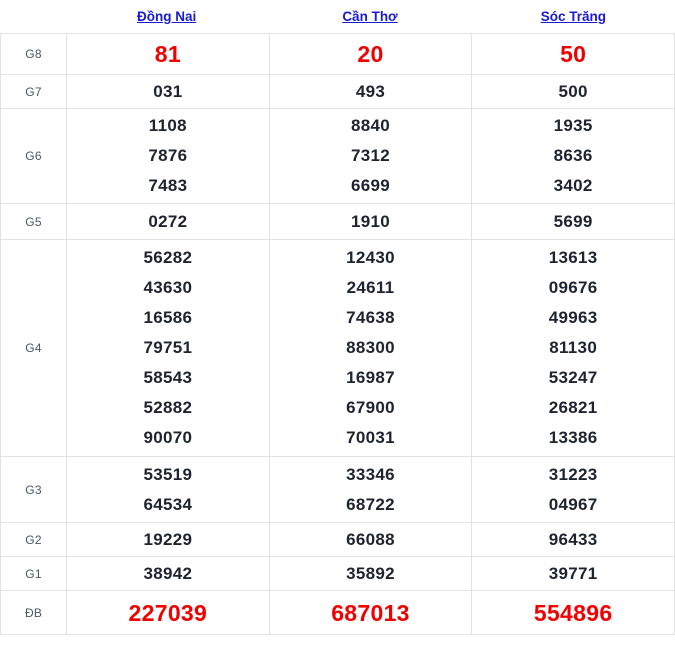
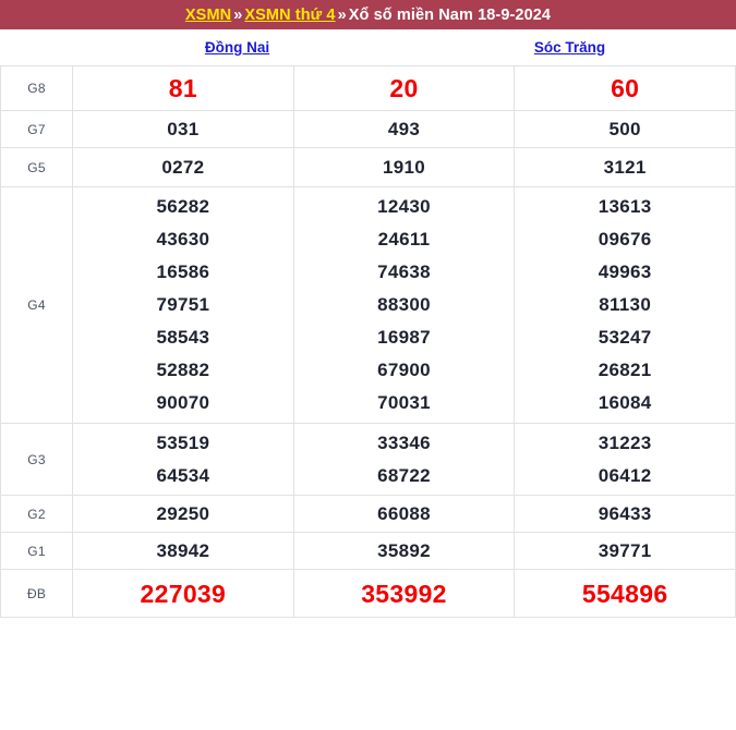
+ XSMN » XSMN thứ 4 » Xổ số miền Nam 18-9-2024
  Đồng Nai
- Cần Thơ
  Sóc Trăng
- G8	81	20	50
+ G8	81	20	60
  G7	031	493	500
- G6	1108 7876 7483	8840 7312 6699	1935 8636 3402
- G5	0272	1910	5699
+ G5	0272	1910	3121
- G4	56282 43630 16586 79751 58543 52882 90070	12430 24611 74638 88300 16987 67900 70031	13613 09676 49963 81130 53247 26821 13386
+ G4	56282 43630 16586 79751 58543 52882 90070	12430 24611 74638 88300 16987 67900 70031	13613 09676 49963 81130 53247 26821 16084
- G3	53519 64534	33346 68722	31223 04967
+ G3	53519 64534	33346 68722	31223 06412
- G2	19229	66088	96433
+ G2	29250	66088	96433
  G1	38942	35892	39771
- ĐB	227039	687013	554896
+ ĐB	227039	353992	554896
